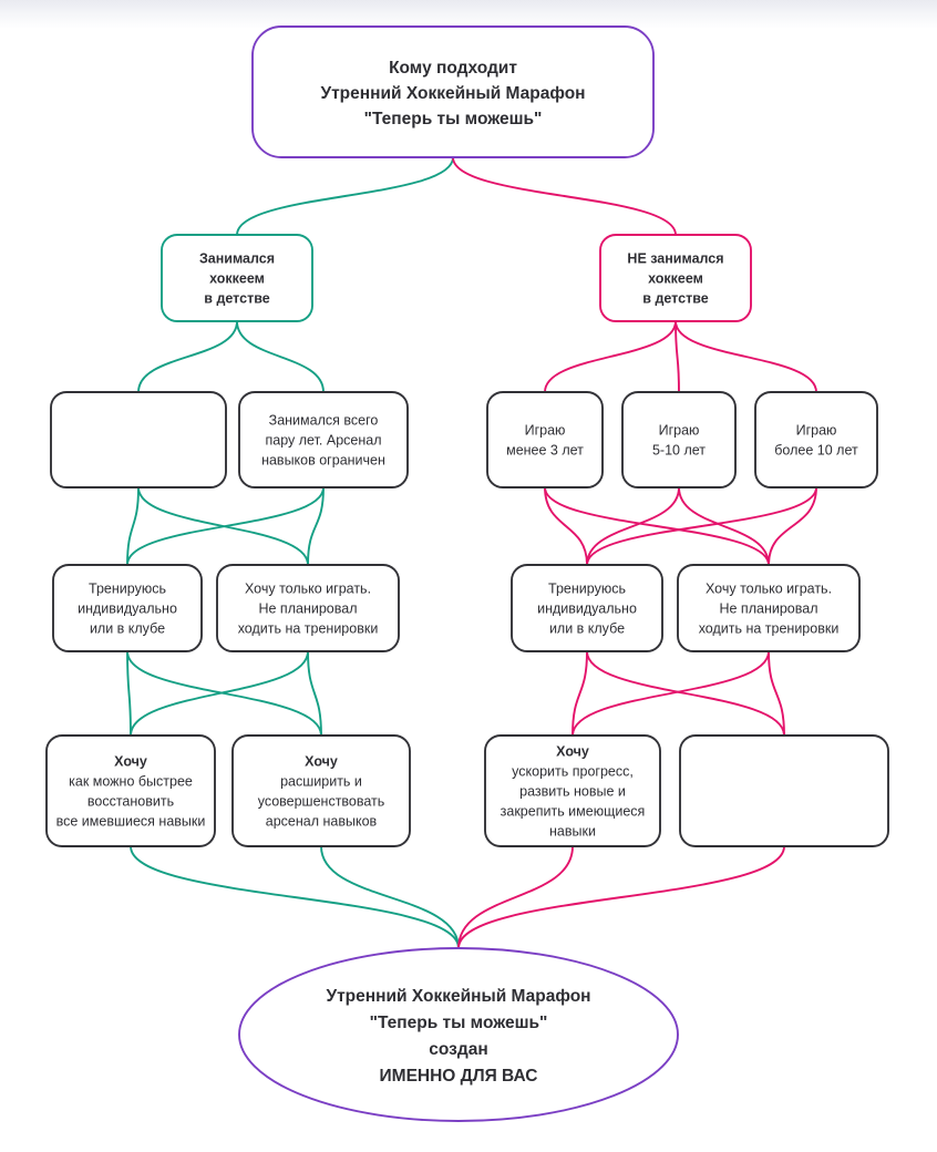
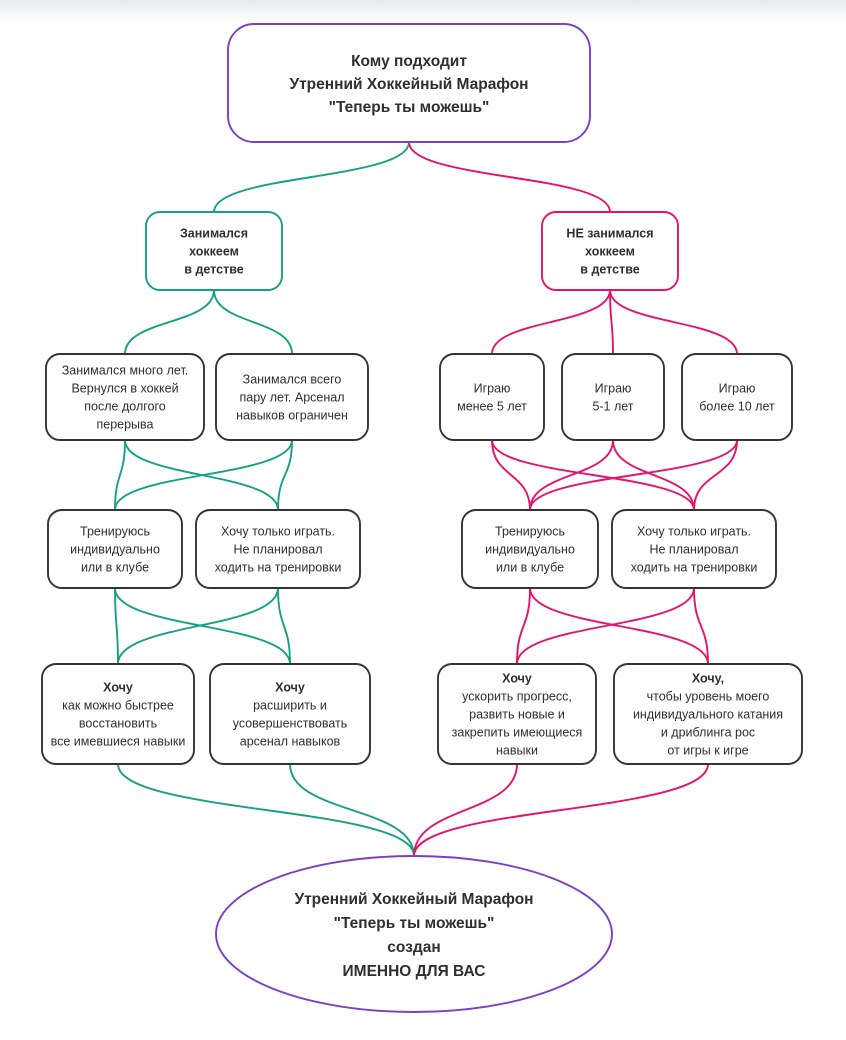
  Кому подходит
  Утренний Хоккейный Марафон
  "Теперь ты можешь"
  Занимался
  хоккеем
  в детстве
+ Занимался много лет.
+ Вернулся в хоккей
+ после долгого
+ перерыва
  Занимался всего
  пару лет. Арсенал
  навыков ограничен
  Тренируюсь
  индивидуально
  или в клубе
  Хочу только играть.
  Не планировал
  ходить на тренировки
  Хочу
  как можно быстрее
  восстановить
  все имевшиеся навыки
  Хочу
  расширить и
  усовершенствовать
  арсенал навыков
  НЕ занимался
  хоккеем
  в детстве
  Играю
- менее 3 лет
+ менее 5 лет
  Играю
- 5-10 лет
+ 5-1 лет
  Играю
  более 10 лет
  Тренируюсь
  индивидуально
  или в клубе
  Хочу только играть.
  Не планировал
  ходить на тренировки
  Хочу
  ускорить прогресс,
  развить новые и
  закрепить имеющиеся
  навыки
+ Хочу,
+ чтобы уровень моего
+ индивидуального катания
+ и дриблинга рос
+ от игры к игре
  Утренний Хоккейный Марафон
  "Теперь ты можешь"
  создан
  ИМЕННО ДЛЯ ВАС
